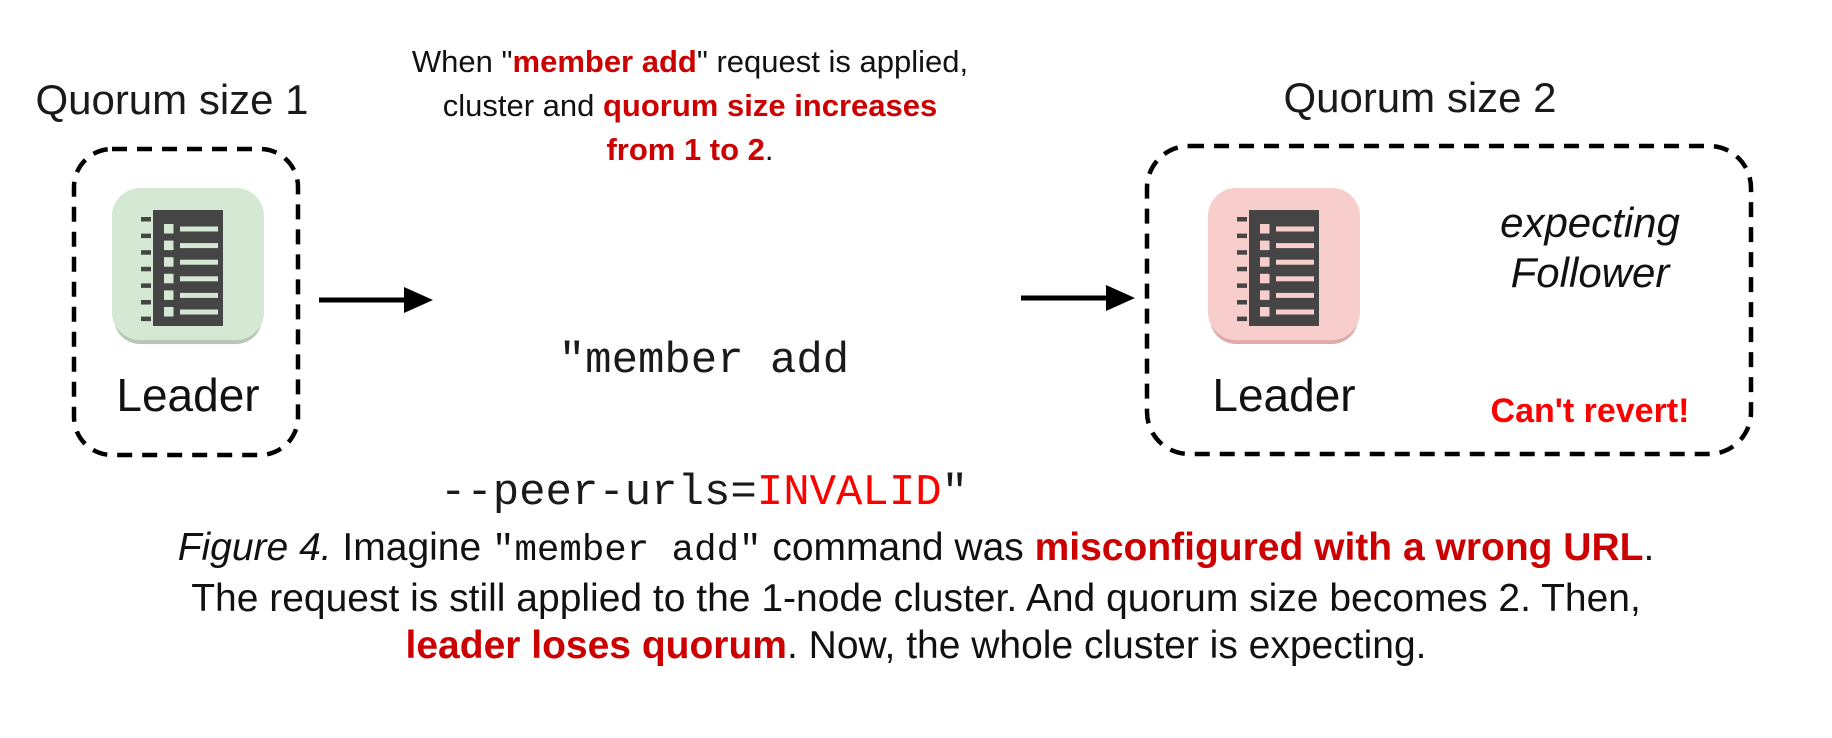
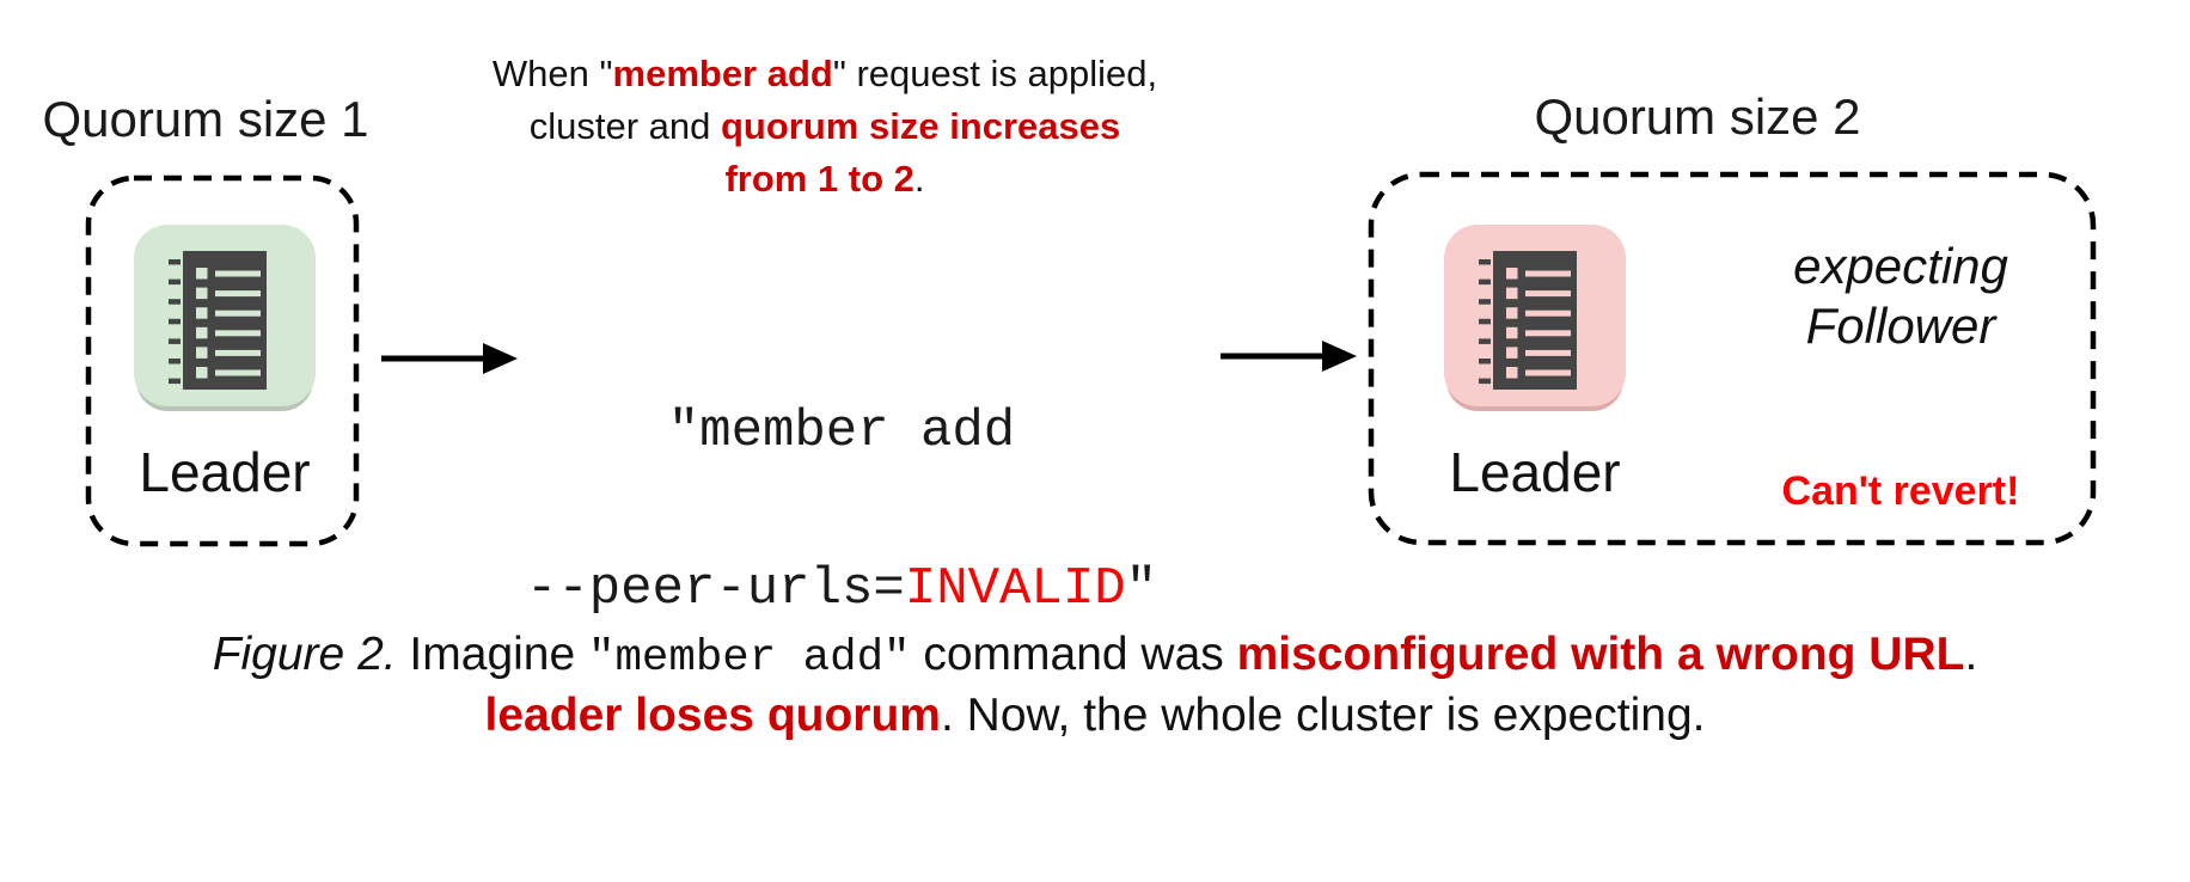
  Quorum size 1
  Leader
  When "member add" request is applied,
  cluster and quorum size increases
  from 1 to 2.
  "member add
  --peer-urls=INVALID"
  Quorum size 2
  Leader
  expecting
  Follower
  Can't revert!
- Figure 4. Imagine "member add" command was misconfigured with a wrong URL.
+ Figure 2. Imagine "member add" command was misconfigured with a wrong URL.
- The request is still applied to the 1-node cluster. And quorum size becomes 2. Then,
  leader loses quorum. Now, the whole cluster is expecting.
